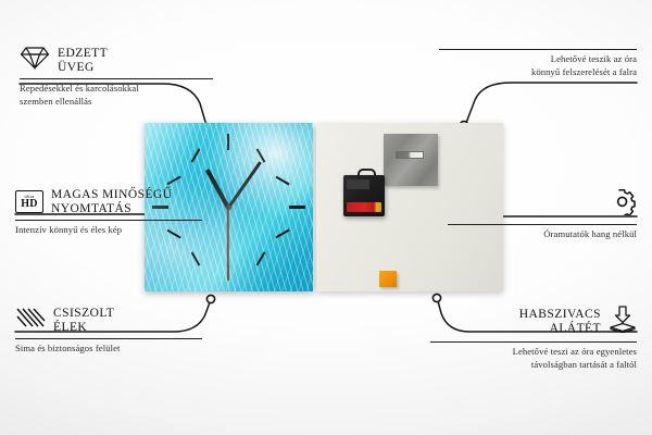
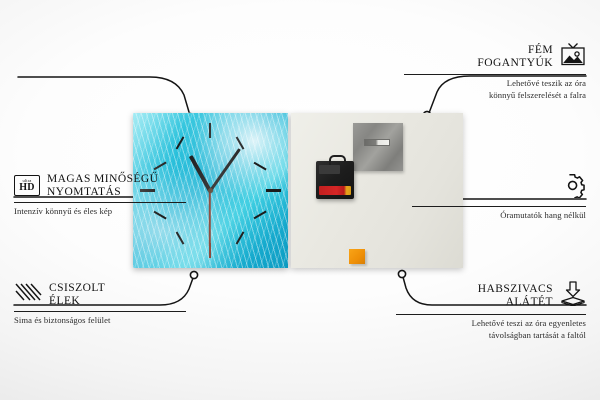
- EDZETT
- ÜVEG
- Repedésekkel és karcolásokkal
- szemben ellenállás
  HD
  MAGAS MINŐSÉGŰ
  NYOMTATÁS
  Intenzív könnyű és éles kép
  CSISZOLT
  ÉLEK
  Sima és biztonságos felület
+ FÉM
+ FOGANTYÚK
  Lehetővé teszik az óra
  könnyű felszerelését a falra
  Óramutatók hang nélkül
  HABSZIVACS
  ALÁTÉT
  Lehetővé teszi az óra egyenletes
  távolságban tartását a faltól
